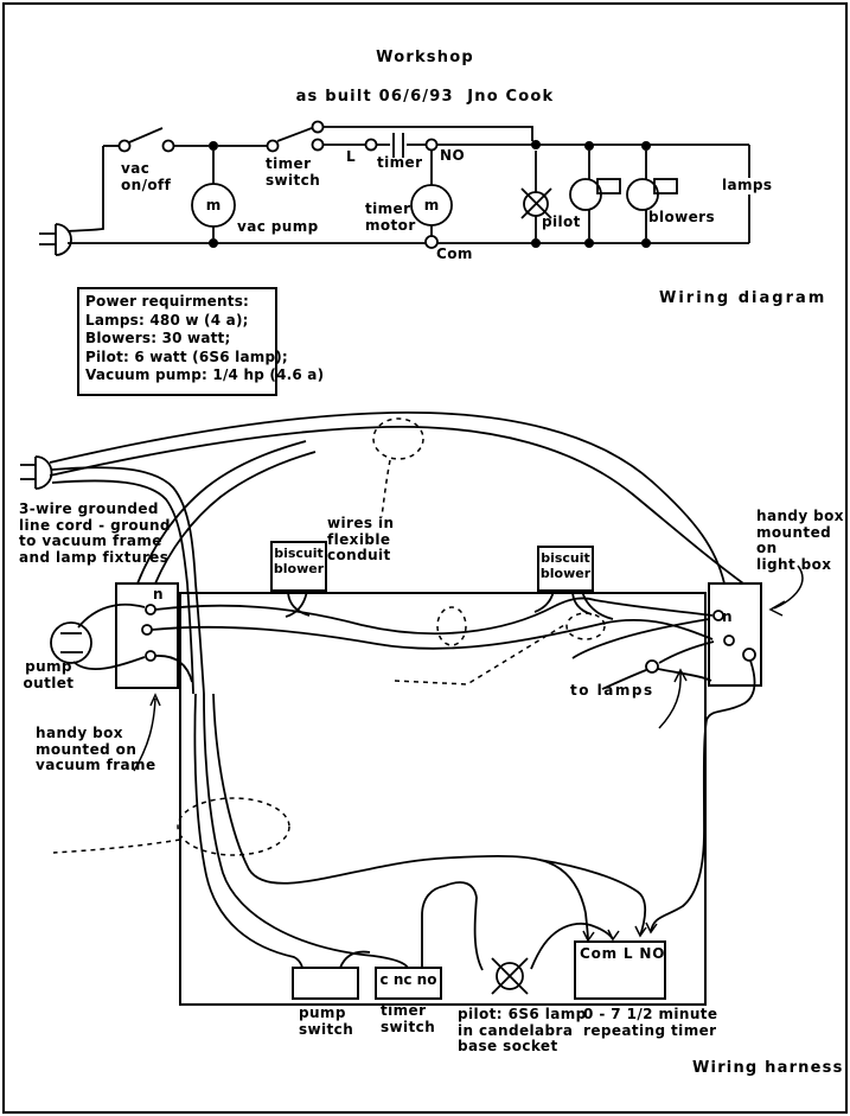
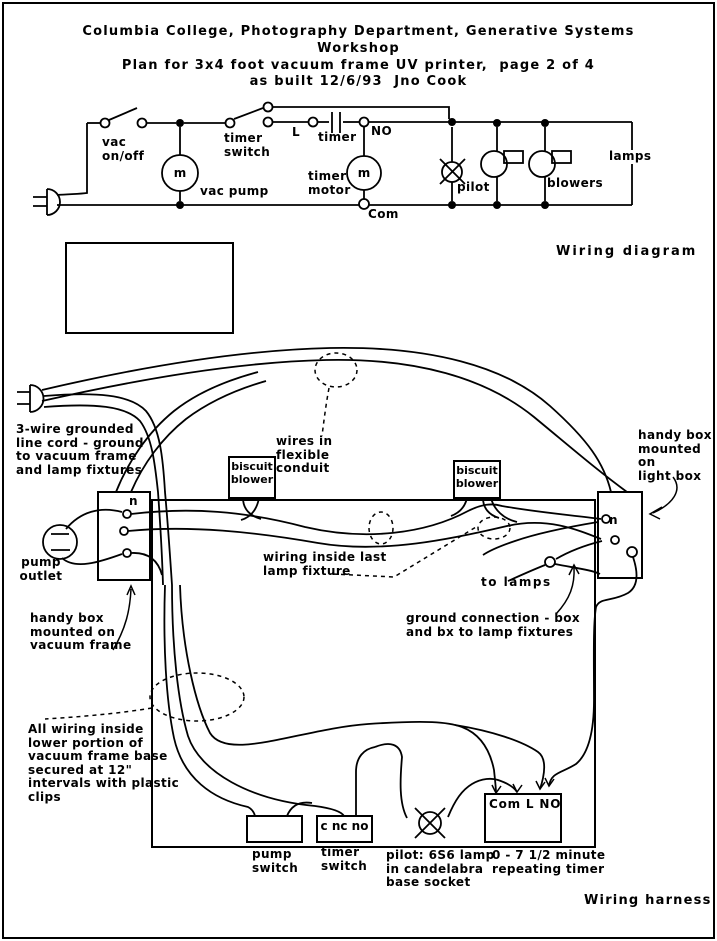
+ Columbia College, Photography Department, Generative Systems
  Workshop
+ Plan for 3x4 foot vacuum frame UV printer, page 2 of 4
- as built 06/6/93 Jno Cook
+ as built 12/6/93 Jno Cook
  vac
  on/off
  timer
  switch
  m
  m
  vac pump
  L
  timer
  NO
  timer
  motor
  Com
  pilot
  blowers
  lamps
  Wiring diagram
- Power requirments:
- Lamps: 480 w (4 a);
- Blowers: 30 watt;
- Pilot: 6 watt (6S6 lamp);
- Vacuum pump: 1/4 hp (4.6 a)
  3-wire grounded
  line cord - ground
  to vacuum frame
  and lamp fixtures
  wires in
  flexible
  conduit
  biscuit
  blower
  biscuit
  blower
  handy box
  mounted on
  light box
  n
  n
  pump
  outlet
  handy box
  mounted on
  vacuum frame
+ wiring inside last
+ lamp fixture
  to lamps
+ ground connection - box
+ and bx to lamp fixtures
+ All wiring inside
+ lower portion of
+ vacuum frame base
+ secured at 12"
+ intervals with plastic
+ clips
  c nc no
  Com L NO
  pump
  switch
  timer
  switch
  pilot: 6S6 lamp
  in candelabra
  base socket
  0 - 7 1/2 minute
  repeating timer
  Wiring harness
